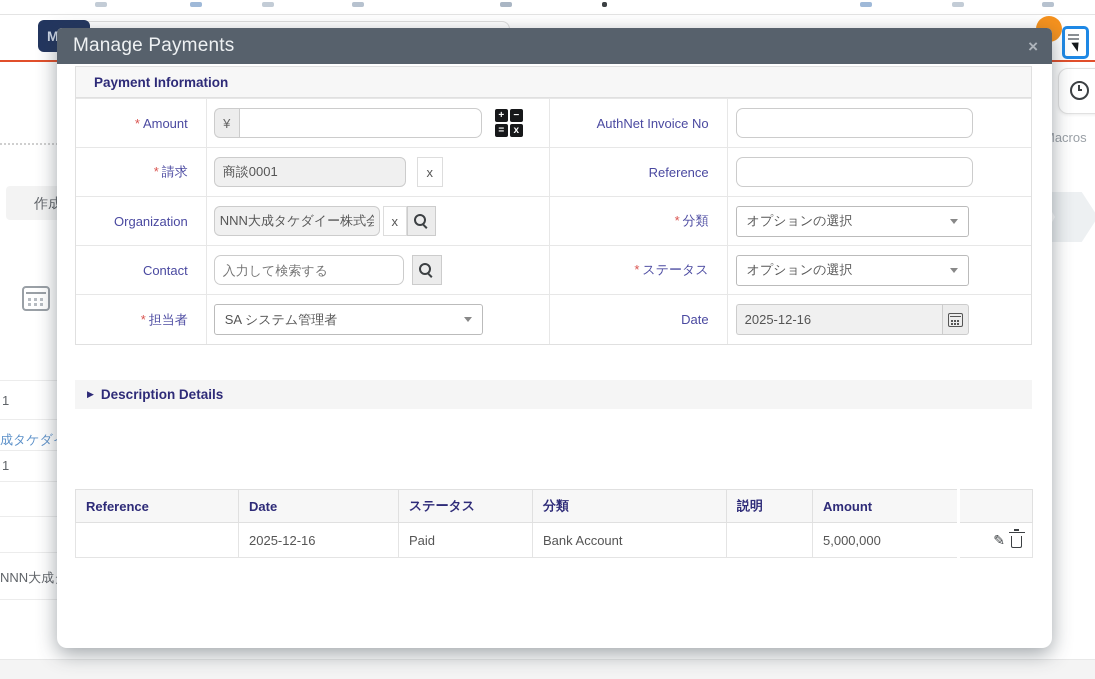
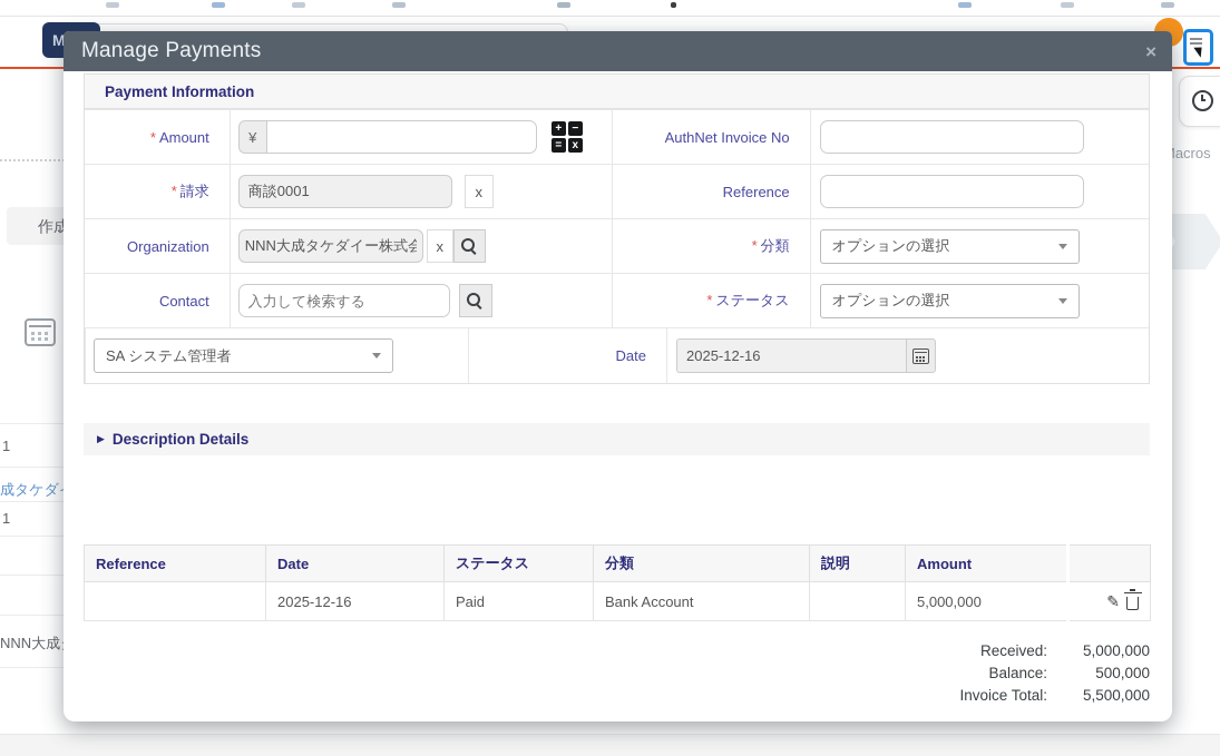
  M
  acros
  作成
  1
  1
  NNN大成
  Manage Payments
  ×
  Payment Information
  * Amount
  ¥
  +
  −
  =
  x
  AuthNet Invoice No
  * 請求
  商談0001
  x
  Reference
  Organization
  NNN大成タケダイー株式会
  x
  * 分類
  オプションの選択
  Contact
  入力して検索する
  * ステータス
  オプションの選択
- * 担当者
  SA システム管理者
  Date
  2025-12-16
  ▶
  Description Details
  Reference	Date	ステータス	分類	説明	Amount
  	2025-12-16	Paid	Bank Account		5,000,000	✎
+ Received:
+ 5,000,000
+ Balance:
+ 500,000
+ Invoice Total:
+ 5,500,000
